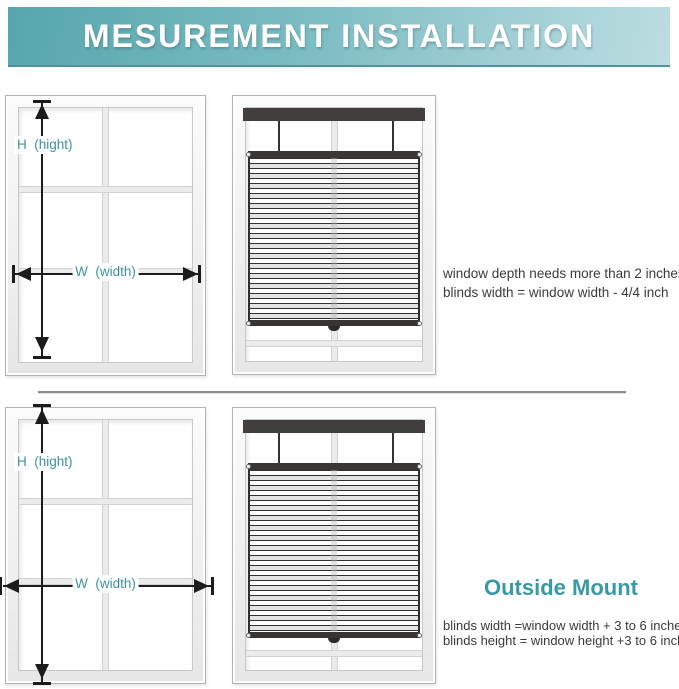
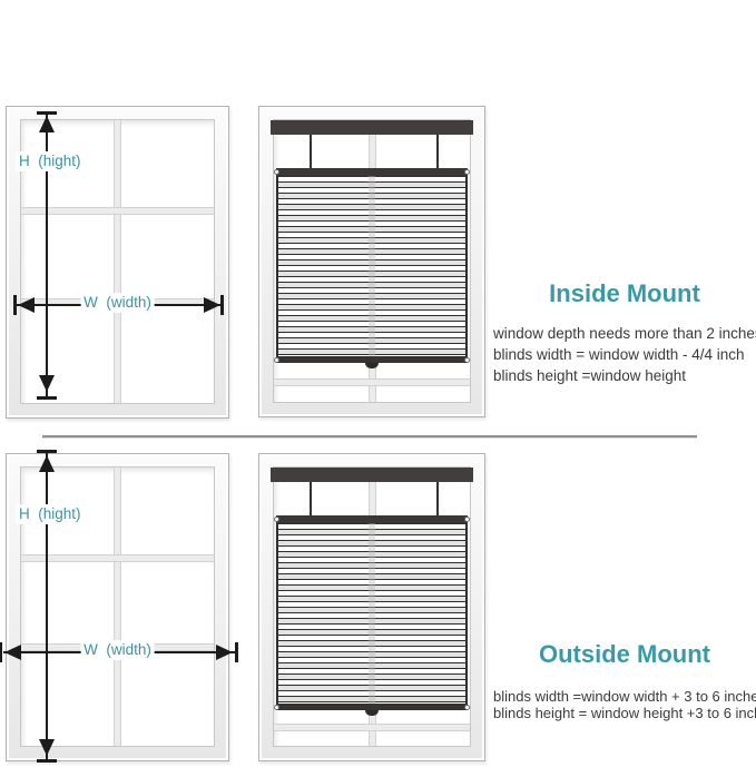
- MESUREMENT INSTALLATION
  H (hight)
  W (width)
+ Inside Mount
  window depth needs more than 2 inche
  blinds width = window width - 4/4 inch
+ blinds height =window height
  H (hight)
  W (width)
  Outside Mount
  blinds width =window width + 3 to 6 inche
  blinds height = window height +3 to 6 inc
